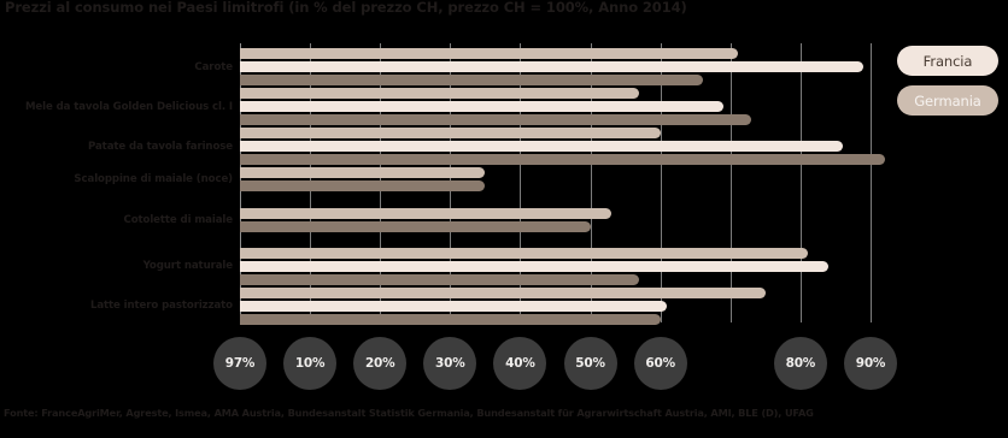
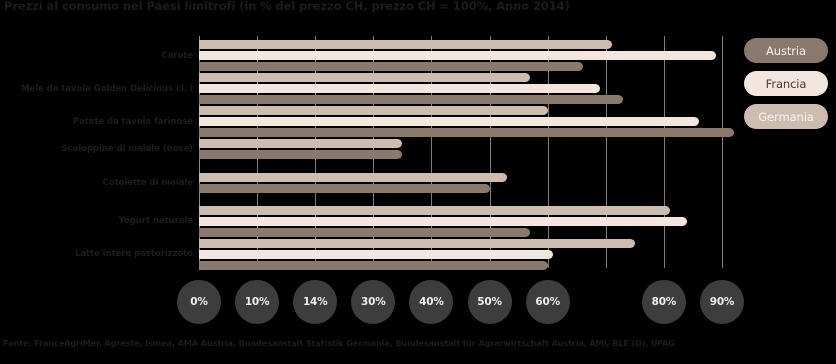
  Prezzi al consumo nei Paesi limitrofi (in % del prezzo CH, prezzo CH = 100%, Anno 2014)
  Carote
  Mele da tavola Golden Delicious cl. I
  Patate da tavola farinose
  Scaloppine di maiale (noce)
  Cotolette di maiale
  Yogurt naturale
  Latte intero pastorizzato
- 97%
+ 0%
  10%
- 20%
+ 14%
  30%
  40%
  50%
  60%
  80%
  90%
+ Austria
  Francia
  Germania
  Fonte: FranceAgriMer, Agreste, Ismea, AMA Austria, Bundesanstalt Statistik Germania, Bundesanstalt für Agrarwirtschaft Austria, AMI, BLE (D), UFAG
